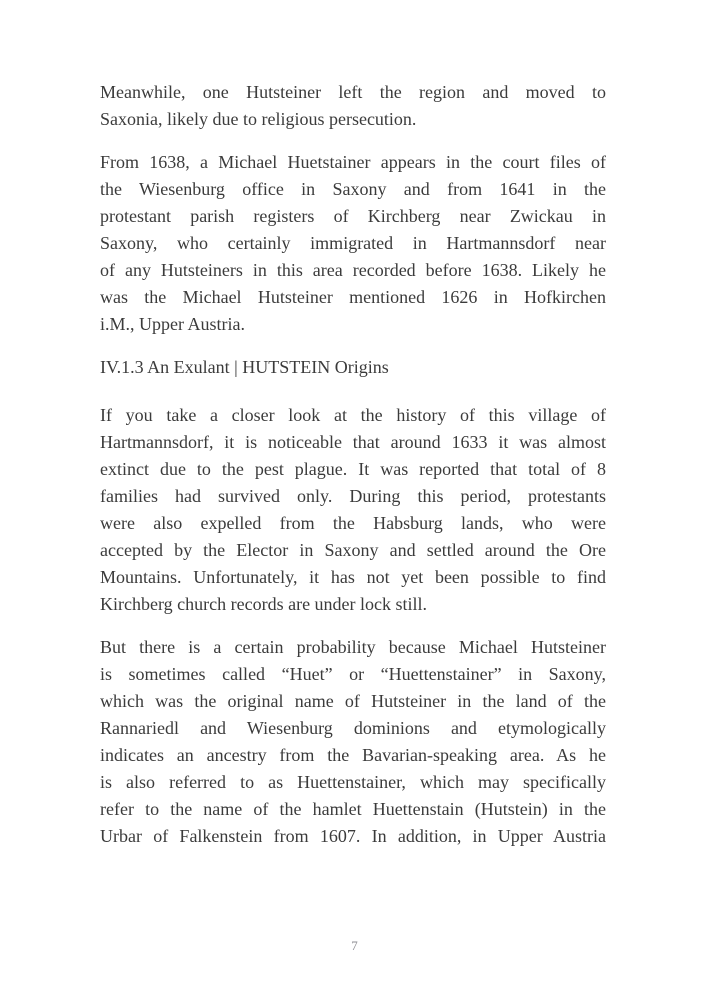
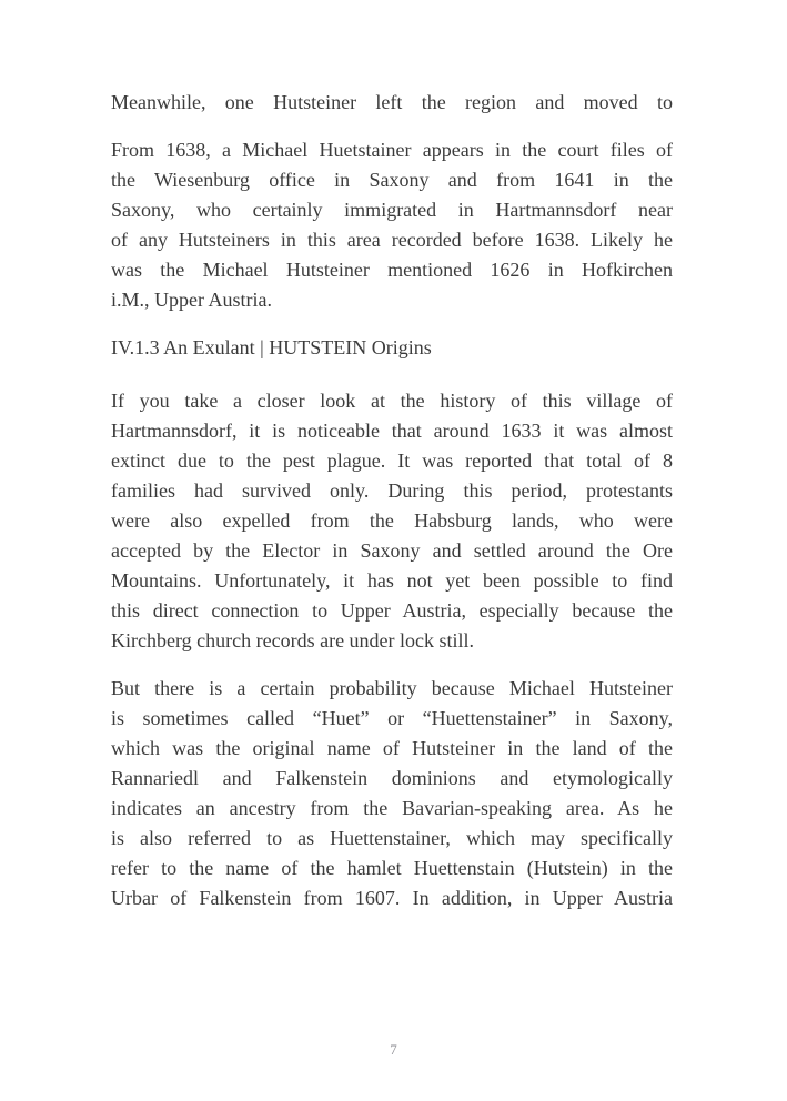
  Meanwhile, one Hutsteiner left the region and moved to
- Saxonia, likely due to religious persecution.
  From 1638, a Michael Huetstainer appears in the court files of
  the Wiesenburg office in Saxony and from 1641 in the
- protestant parish registers of Kirchberg near Zwickau in
  Saxony, who certainly immigrated in Hartmannsdorf near
  of any Hutsteiners in this area recorded before 1638. Likely he
  was the Michael Hutsteiner mentioned 1626 in Hofkirchen
  i.M., Upper Austria.
  IV.1.3 An Exulant | HUTSTEIN Origins
  If you take a closer look at the history of this village of
  Hartmannsdorf, it is noticeable that around 1633 it was almost
  extinct due to the pest plague. It was reported that total of 8
  families had survived only. During this period, protestants
  were also expelled from the Habsburg lands, who were
  accepted by the Elector in Saxony and settled around the Ore
  Mountains. Unfortunately, it has not yet been possible to find
+ this direct connection to Upper Austria, especially because the
  Kirchberg church records are under lock still.
  But there is a certain probability because Michael Hutsteiner
  is sometimes called “Huet” or “Huettenstainer” in Saxony,
  which was the original name of Hutsteiner in the land of the
- Rannariedl and Wiesenburg dominions and etymologically
+ Rannariedl and Falkenstein dominions and etymologically
  indicates an ancestry from the Bavarian-speaking area. As he
  is also referred to as Huettenstainer, which may specifically
  refer to the name of the hamlet Huettenstain (Hutstein) in the
  Urbar of Falkenstein from 1607. In addition, in Upper Austria
  7
